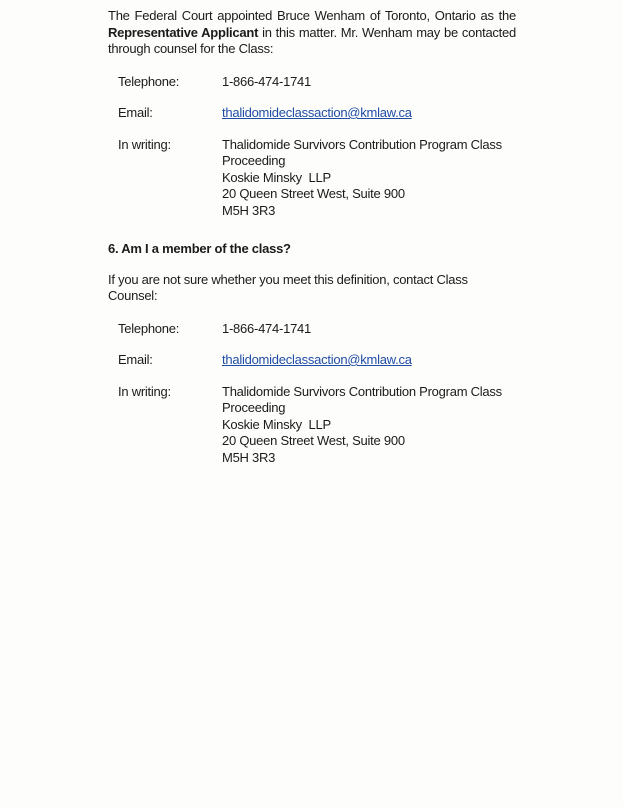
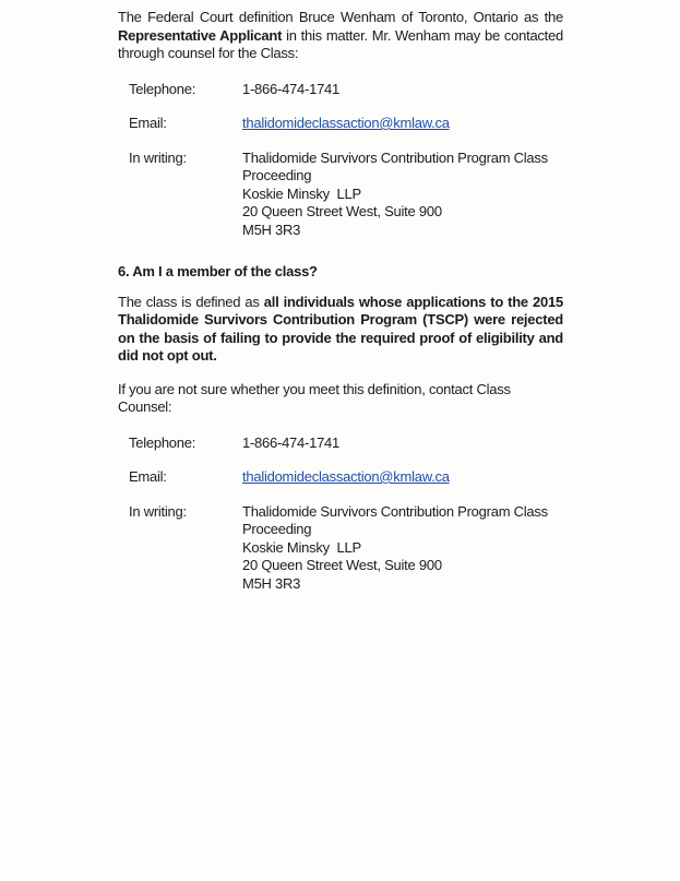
- The Federal Court appointed Bruce Wenham of Toronto, Ontario as the Representative Applicant in this matter. Mr. Wenham may be contacted through counsel for the Class:
+ The Federal Court definition Bruce Wenham of Toronto, Ontario as the Representative Applicant in this matter. Mr. Wenham may be contacted through counsel for the Class:
  Telephone:
  1-866-474-1741
  Email:
  thalidomideclassaction@kmlaw.ca
  In writing:
  Thalidomide Survivors Contribution Program Class
  Proceeding
  Koskie Minsky LLP
  20 Queen Street West, Suite 900
  M5H 3R3
  6. Am I a member of the class?
+ The class is defined as all individuals whose applications to the 2015 Thalidomide Survivors Contribution Program (TSCP) were rejected on the basis of failing to provide the required proof of eligibility and did not opt out.
  If you are not sure whether you meet this definition, contact Class Counsel:
  Telephone:
  1-866-474-1741
  Email:
  thalidomideclassaction@kmlaw.ca
  In writing:
  Thalidomide Survivors Contribution Program Class
  Proceeding
  Koskie Minsky LLP
  20 Queen Street West, Suite 900
  M5H 3R3
